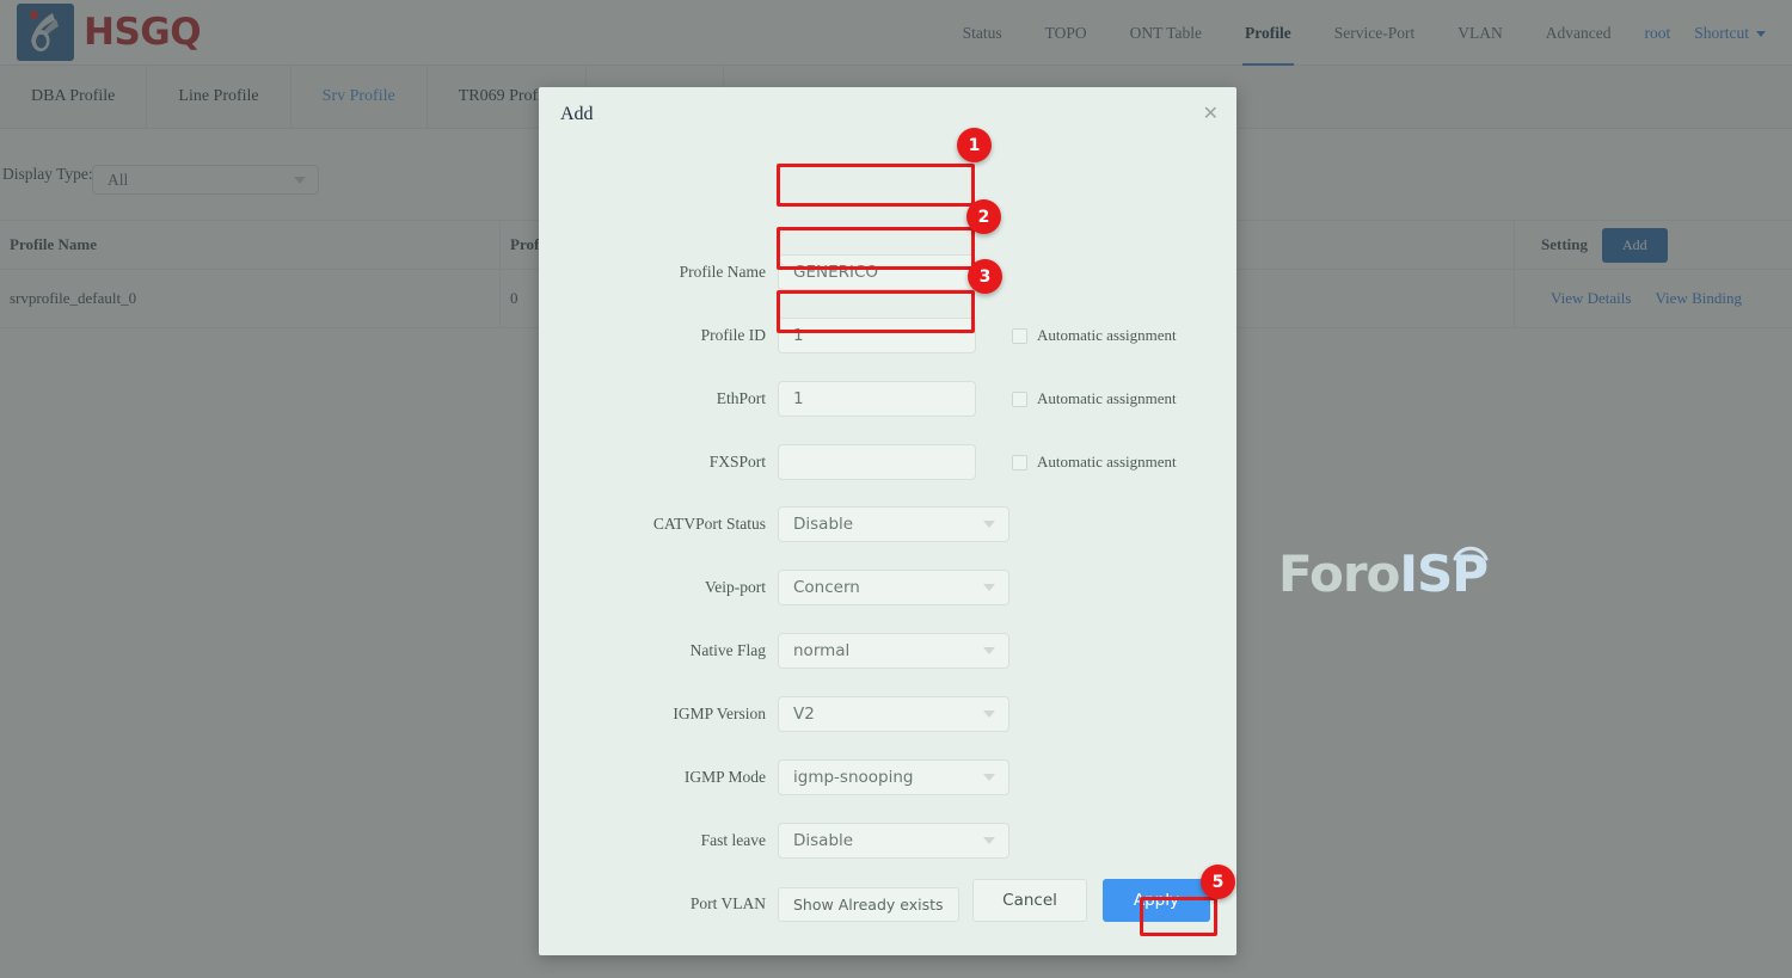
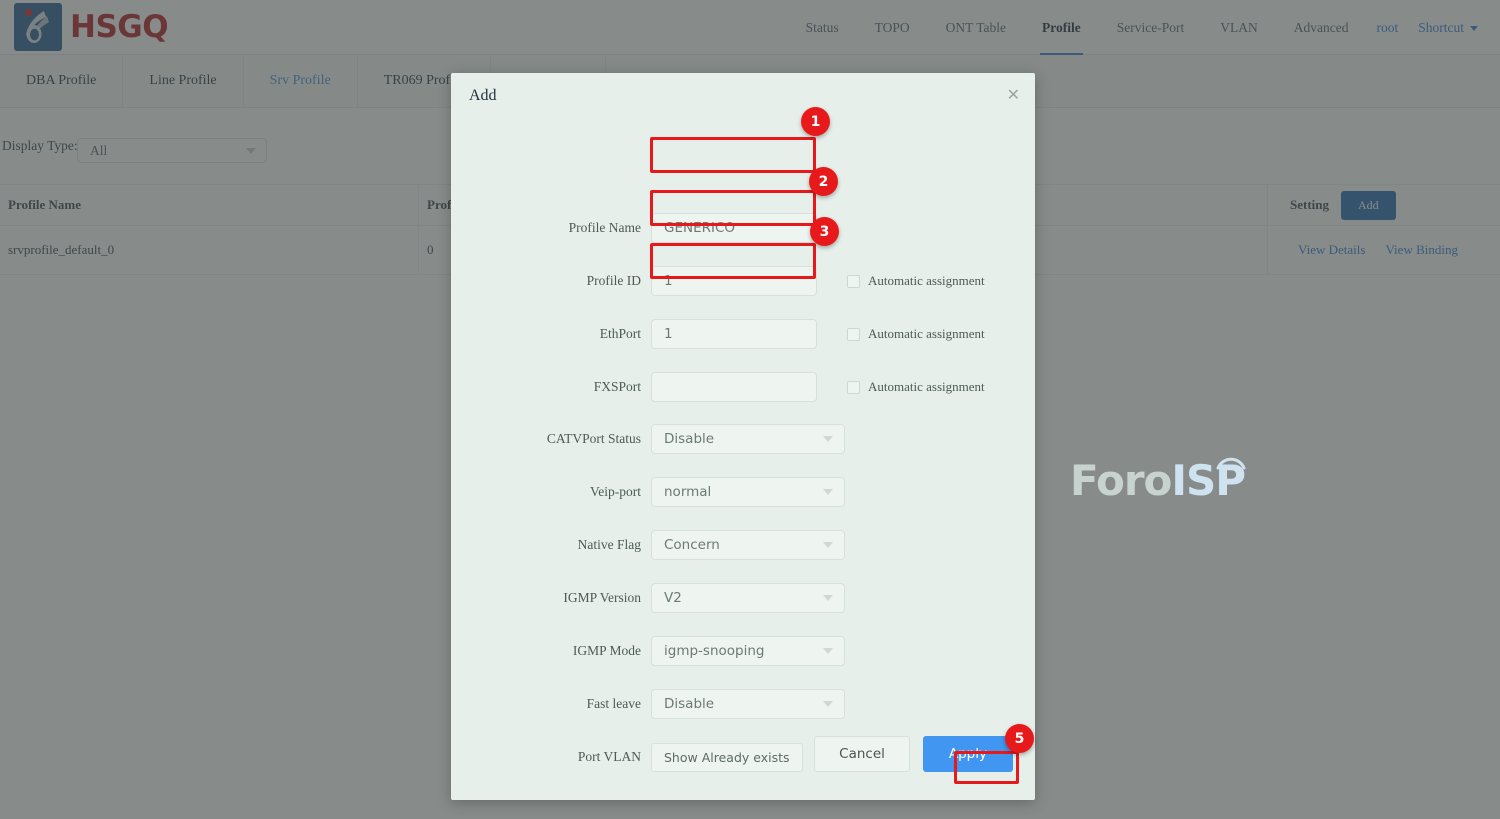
  HSGQ
  Status
  TOPO
  ONT Table
  Profile
  Service-Port
  VLAN
  Advanced
  root
  Shortcut
  DBA Profile
  Line Profile
  Srv Profile
  TR069 Prof
  Display Type:
  All
  Profile Name
  Setting
  Add
  srvprofile_default_0
  0
  View Details
  View Binding
  Add
  ✕
  Profile Name
  GENERICO
  Profile ID
  1
  Automatic assignment
  EthPort
  1
  Automatic assignment
  FXSPort
  Automatic assignment
  CATVPort Status
  Disable
  Veip-port
- Concern
+ normal
  Native Flag
- normal
+ Concern
  IGMP Version
  V2
  IGMP Mode
  igmp-snooping
  Fast leave
  Disable
  Port VLAN
  Show Already exists
  Cancel
  Apply
  ForoISP
  1
  2
  3
  5
